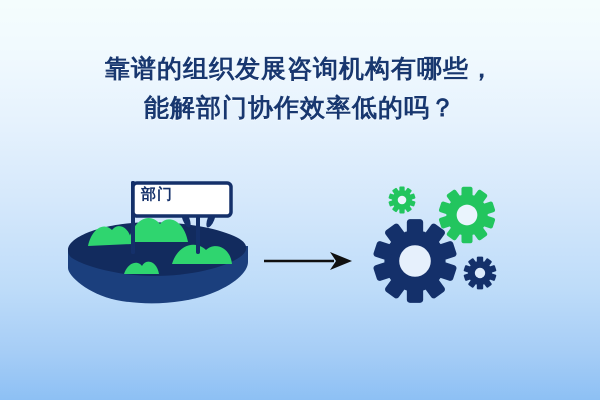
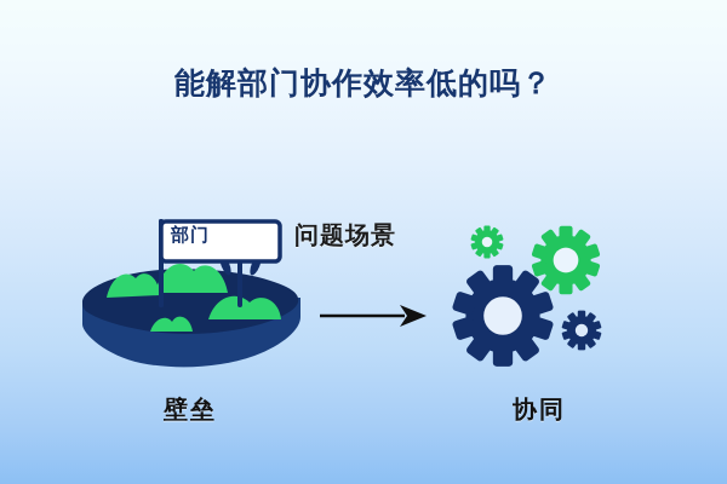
- 靠谱的组织发展咨询机构有哪些，
  能解部门协作效率低的吗？
  部门
+ 问题场景
+ 壁垒
+ 协同
